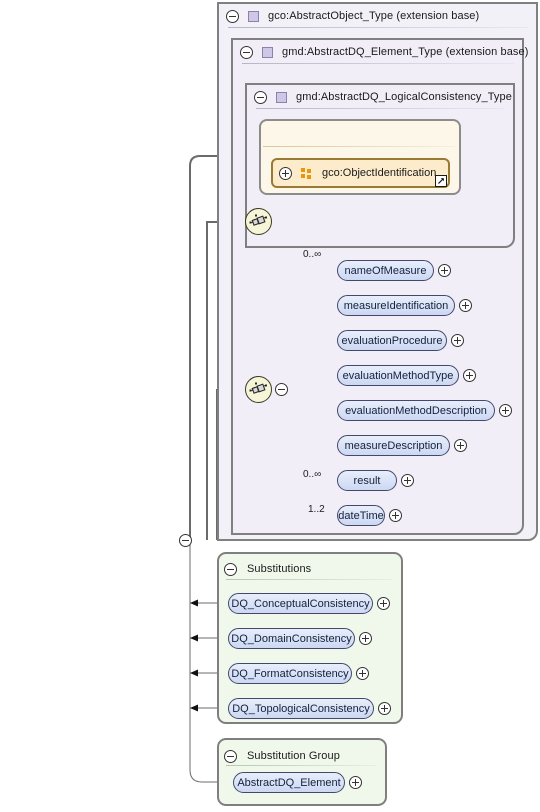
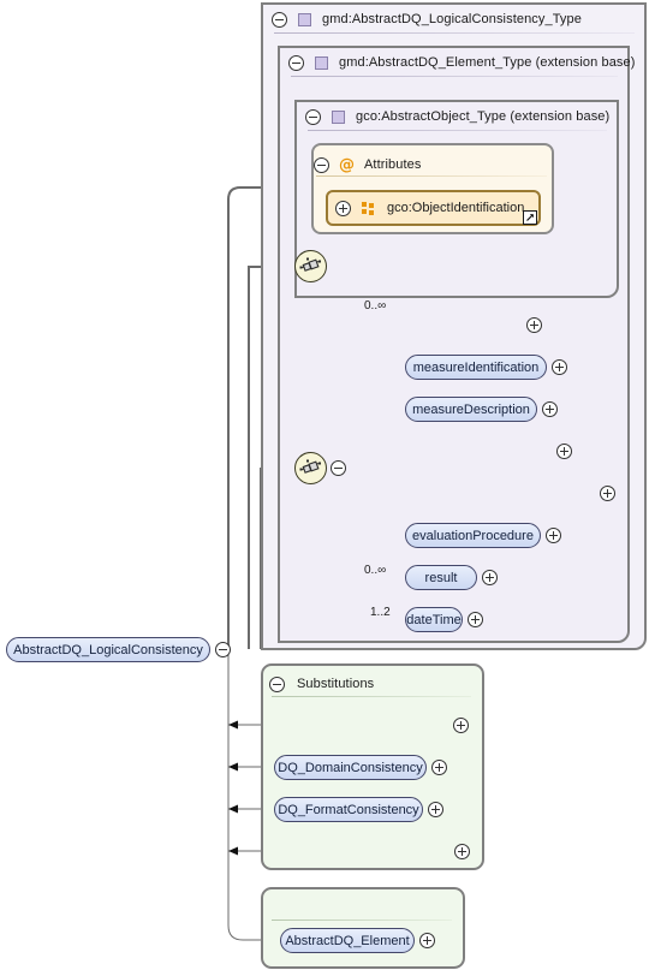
- gco:AbstractObject_Type (extension base)
+ gmd:AbstractDQ_LogicalConsistency_Type
  gmd:AbstractDQ_Element_Type (extension base)
- gmd:AbstractDQ_LogicalConsistency_Type
+ gco:AbstractObject_Type (extension base)
+ @
+ Attributes
  gco:ObjectIdentification
  0..∞
- nameOfMeasure
  measureIdentification
- evaluationProcedure
+ measureDescription
- evaluationMethodType
- evaluationMethodDescription
- measureDescription
+ evaluationProcedure
  0..∞
  result
  1..2
  dateTime
+ AbstractDQ_LogicalConsistency
  Substitutions
- DQ_ConceptualConsistency
  DQ_DomainConsistency
  DQ_FormatConsistency
- DQ_TopologicalConsistency
- Substitution Group
  AbstractDQ_Element
